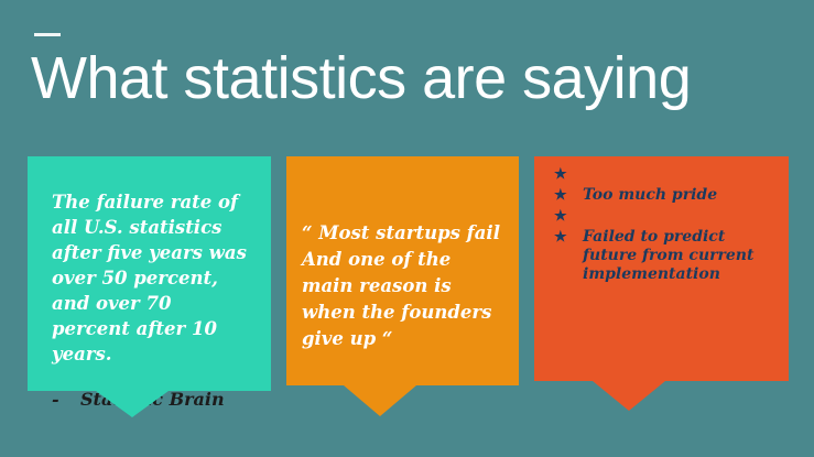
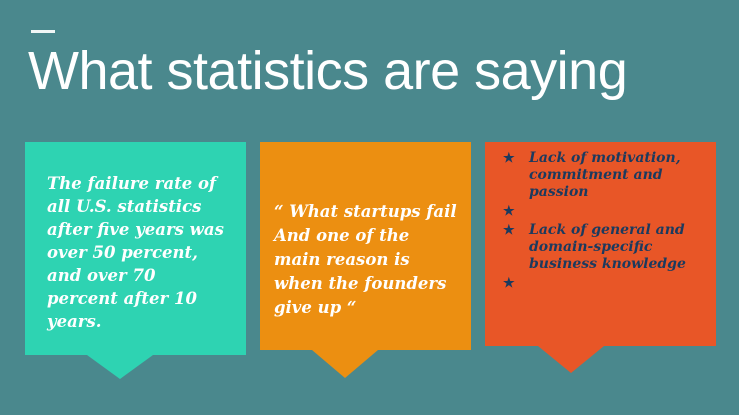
  What statistics are saying
  The failure rate of all U.S. statistics after five years was over 50 percent, and over 70 percent after 10 years.
- -
- Statistic Brain
- “ Most startups fail And one of the main reason is when the founders give up “
+ “ What startups fail And one of the main reason is when the founders give up “
  ★
+ Lack of motivation, commitment and passion
  ★
- Too much pride
  ★
+ Lack of general and domain-specific business knowledge
  ★
- Failed to predict future from current implementation
